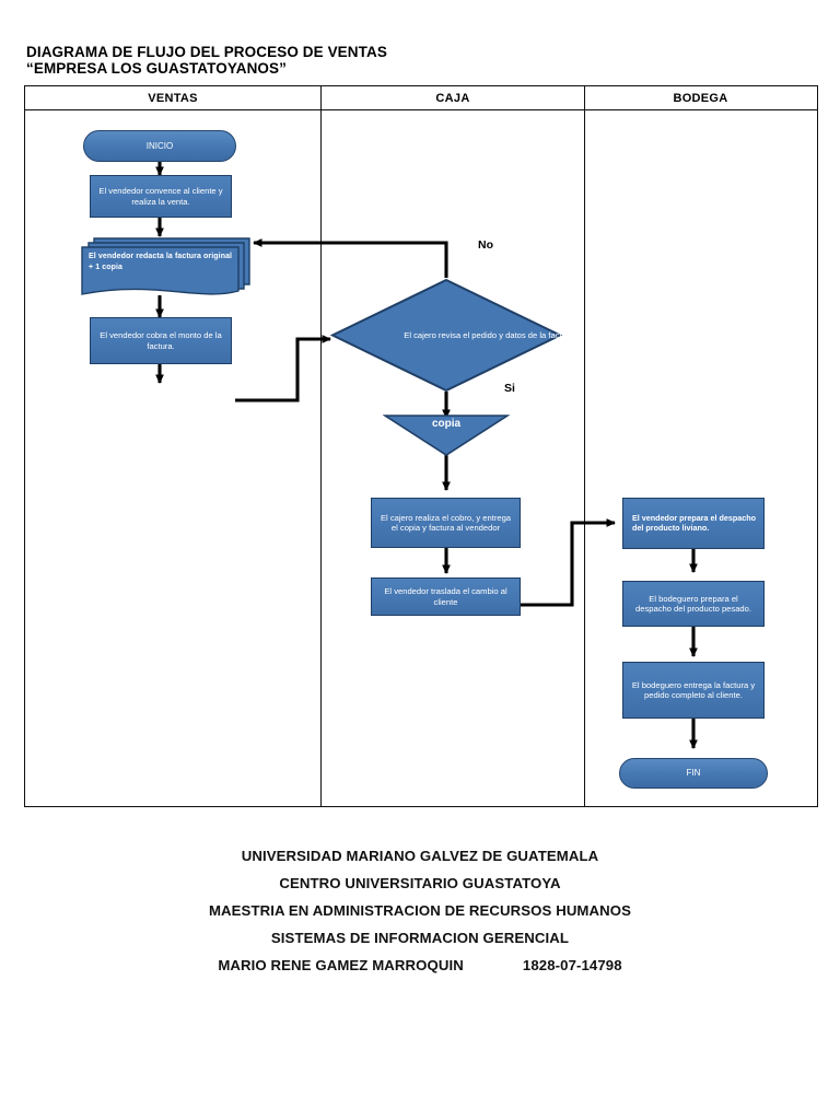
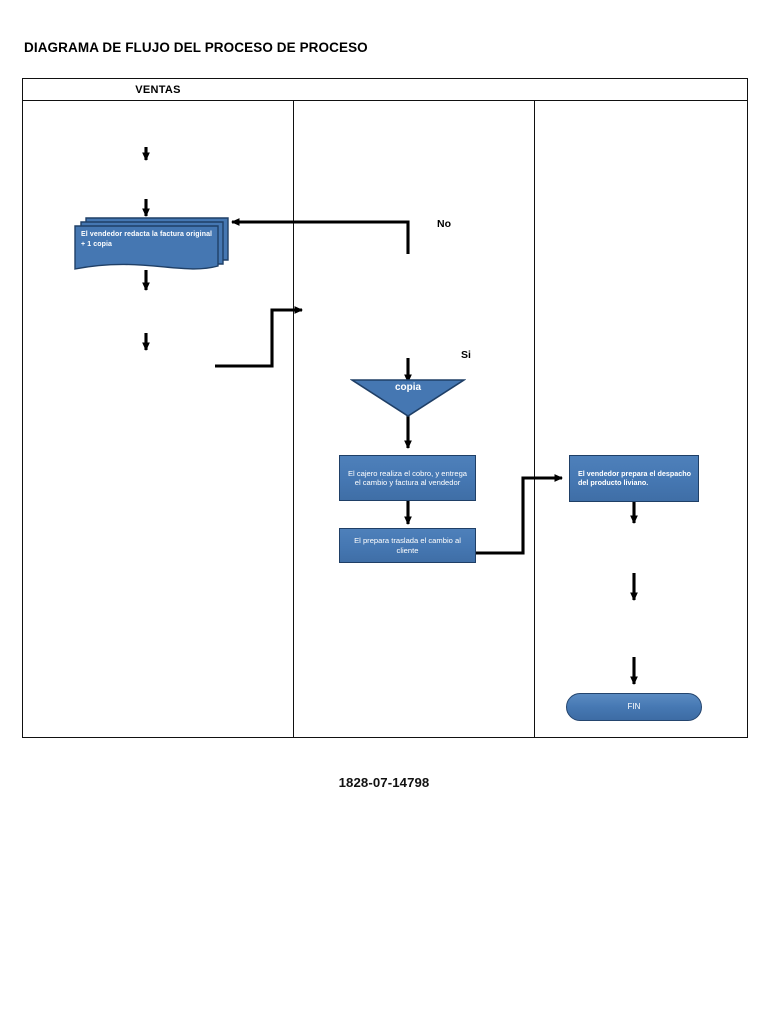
- DIAGRAMA DE FLUJO DEL PROCESO DE VENTAS
+ DIAGRAMA DE FLUJO DEL PROCESO DE PROCESO
- “EMPRESA LOS GUASTATOYANOS”
  VENTAS
- CAJA
- BODEGA
- INICIO
- El vendedor convence al cliente y realiza la venta.
- El vendedor cobra el monto de la factura.
- El cajero revisa el pedido y datos de la factura.
  No
  Si
  copia
- El cajero realiza el cobro, y entrega el copia y factura al vendedor
+ El cajero realiza el cobro, y entrega el cambio y factura al vendedor
- El vendedor traslada el cambio al cliente
+ El prepara traslada el cambio al cliente
  El vendedor prepara el despacho del producto liviano.
- El bodeguero prepara el despacho del producto pesado.
- El bodeguero entrega la factura y pedido completo al cliente.
  FIN
- UNIVERSIDAD MARIANO GALVEZ DE GUATEMALA
- CENTRO UNIVERSITARIO GUASTATOYA
- MAESTRIA EN ADMINISTRACION DE RECURSOS HUMANOS
- SISTEMAS DE INFORMACION GERENCIAL
- MARIO RENE GAMEZ MARROQUIN
  1828-07-14798
